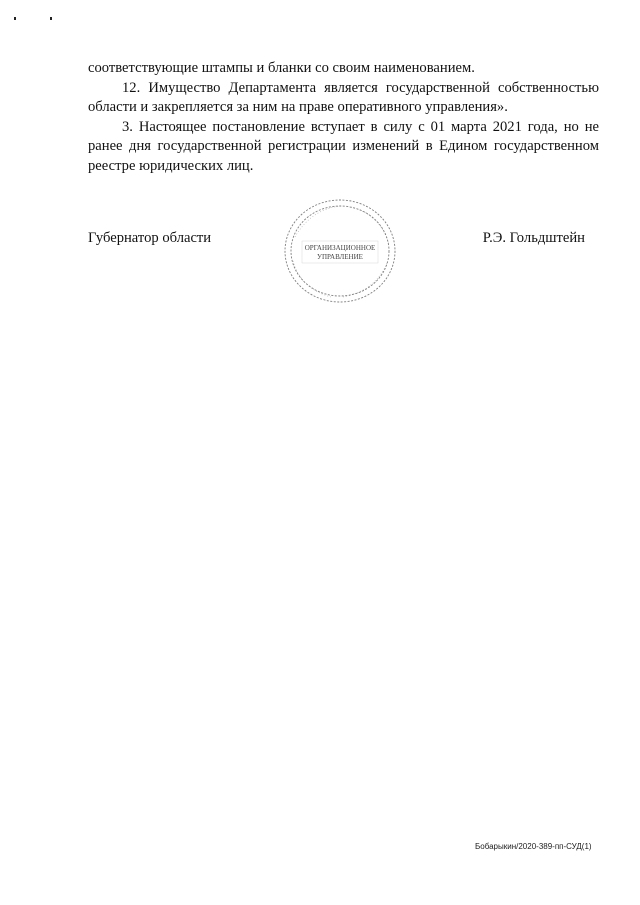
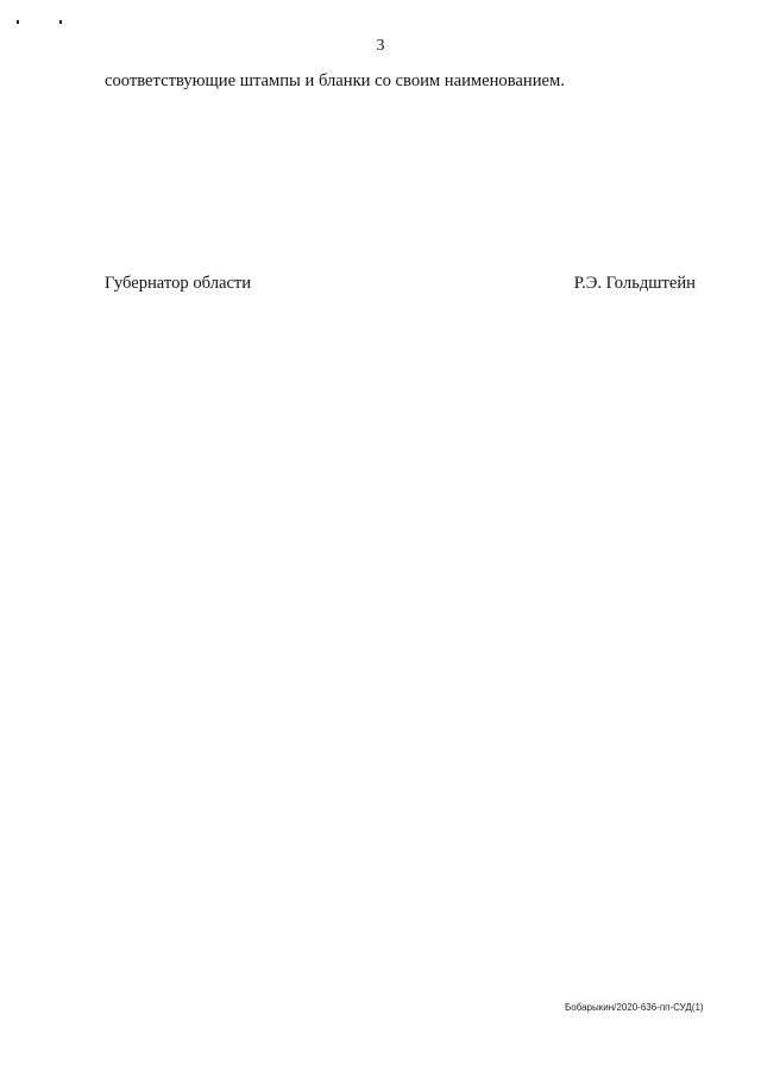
+ 3
  соответствующие штампы и бланки со своим наименованием.
- 12. Имущество Департамента является государственной собственностью области и закрепляется за ним на праве оперативного управления».
- 3. Настоящее постановление вступает в силу с 01 марта 2021 года, но не ранее дня государственной регистрации изменений в Едином государственном реестре юридических лиц.
- ОРГАНИЗАЦИОННОЕ
- УПРАВЛЕНИЕ
  Губернатор области
  Р.Э. Гольдштейн
- Бобарыкин/2020-389-пп-СУД(1)
+ Бобарыкин/2020-636-пп-СУД(1)
